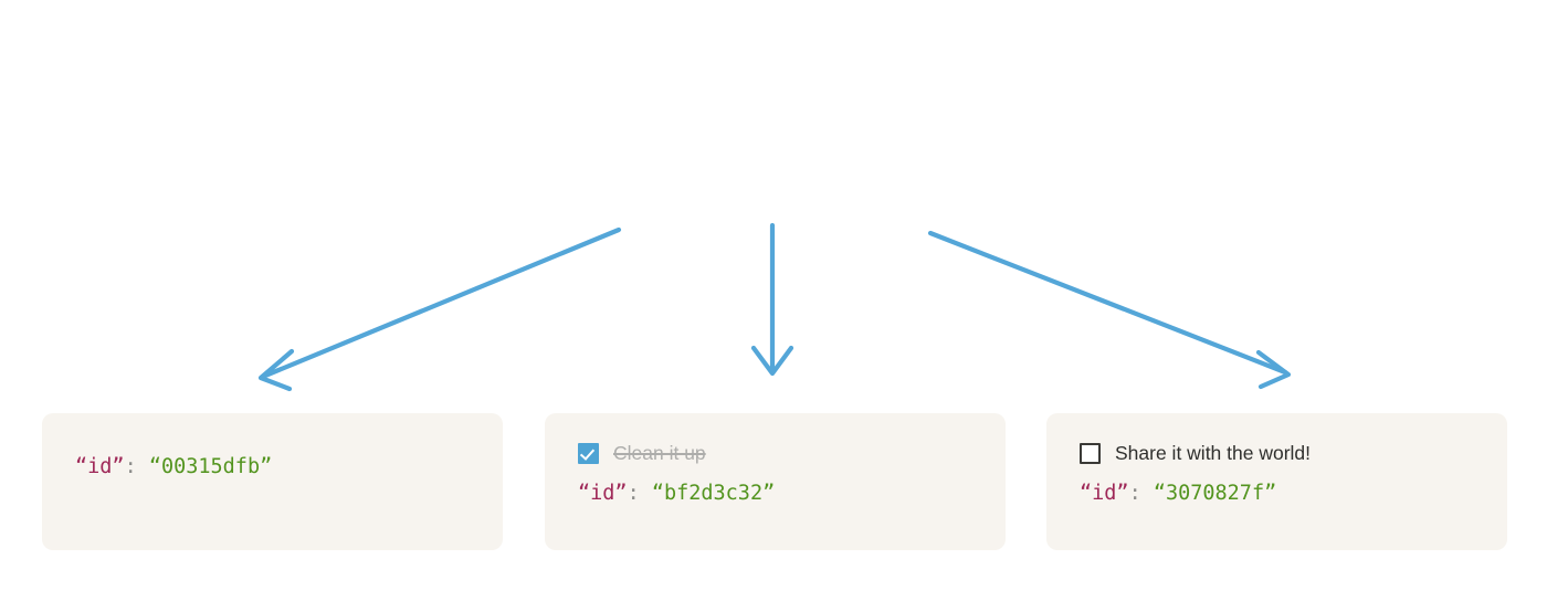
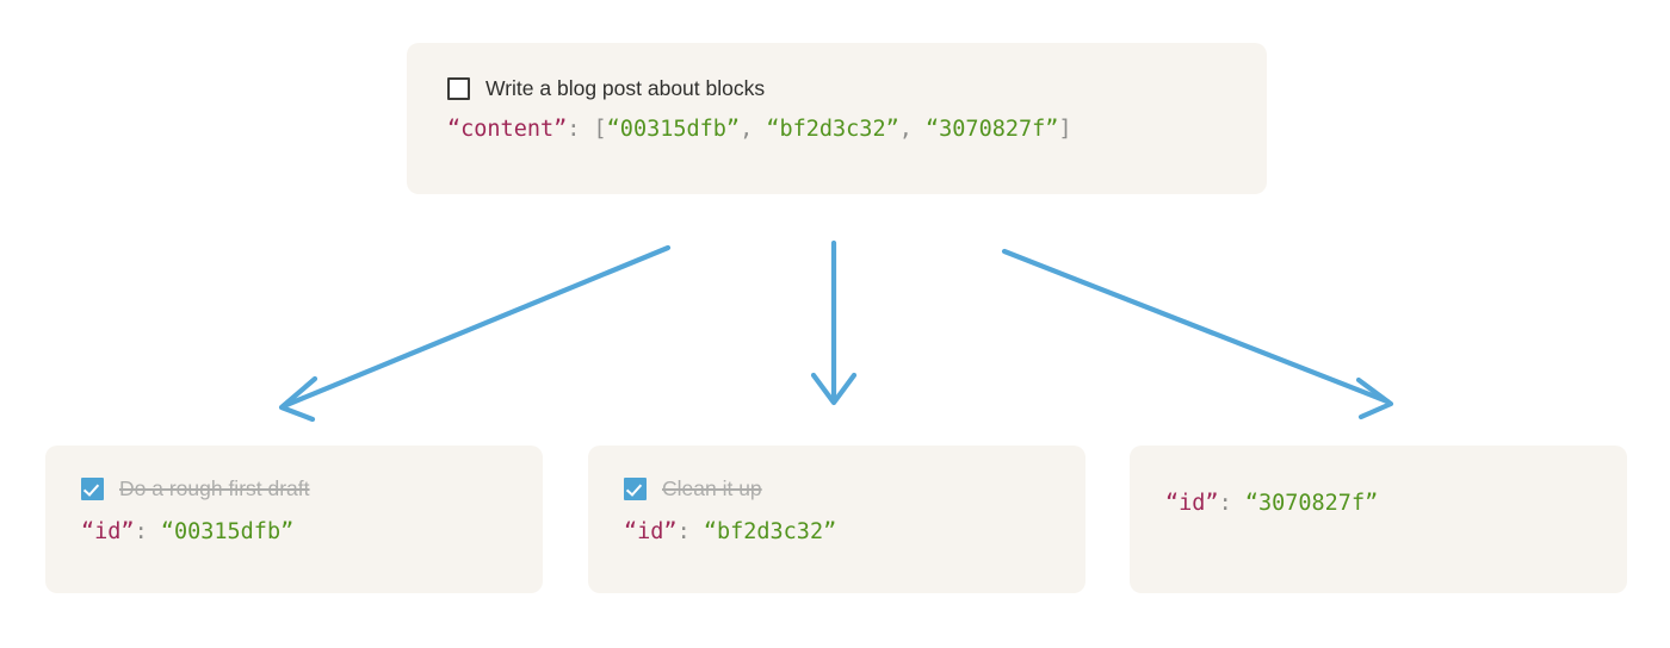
+ Write a blog post about blocks
+ “content”: [“00315dfb”, “bf2d3c32”, “3070827f”]
+ Do a rough first draft
  “id”: “00315dfb”
  Clean it up
  “id”: “bf2d3c32”
- Share it with the world!
  “id”: “3070827f”
